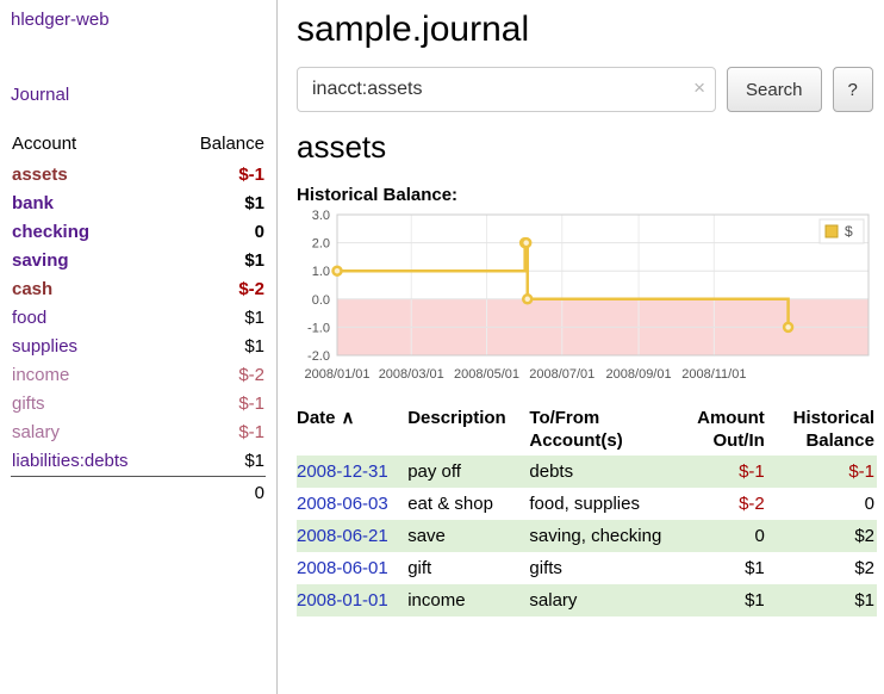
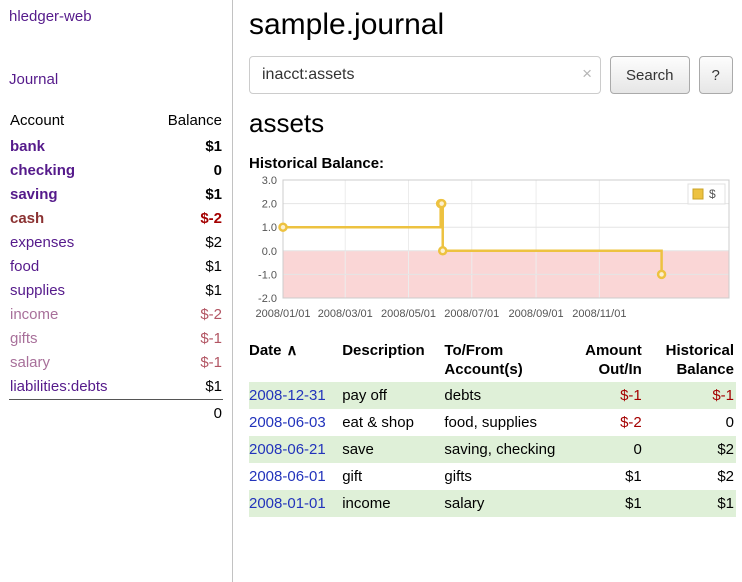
  hledger-web
  Journal
  Account	Balance
- assets	$-1
  bank	$1
  checking	0
  saving	$1
  cash	$-2
+ expenses	$2
  food	$1
  supplies	$1
  income	$-2
  gifts	$-1
  salary	$-1
  liabilities:debts	$1
  	0
  sample.journal
  inacct:assets
  ×
  Search
  ?
  assets
  Historical Balance:
  2008/01/01
  2008/03/01
  2008/05/01
  2008/07/01
  2008/09/01
  2008/11/01
  3.0
  2.0
  1.0
  0.0
  -1.0
  -2.0
  $
  Date ∧	Description	To/From Account(s)	Amount Out/In	Historical Balance
  2008-12-31	pay off	debts	$-1	$-1
  2008-06-03	eat & shop	food, supplies	$-2	0
  2008-06-21	save	saving, checking	0	$2
  2008-06-01	gift	gifts	$1	$2
  2008-01-01	income	salary	$1	$1
